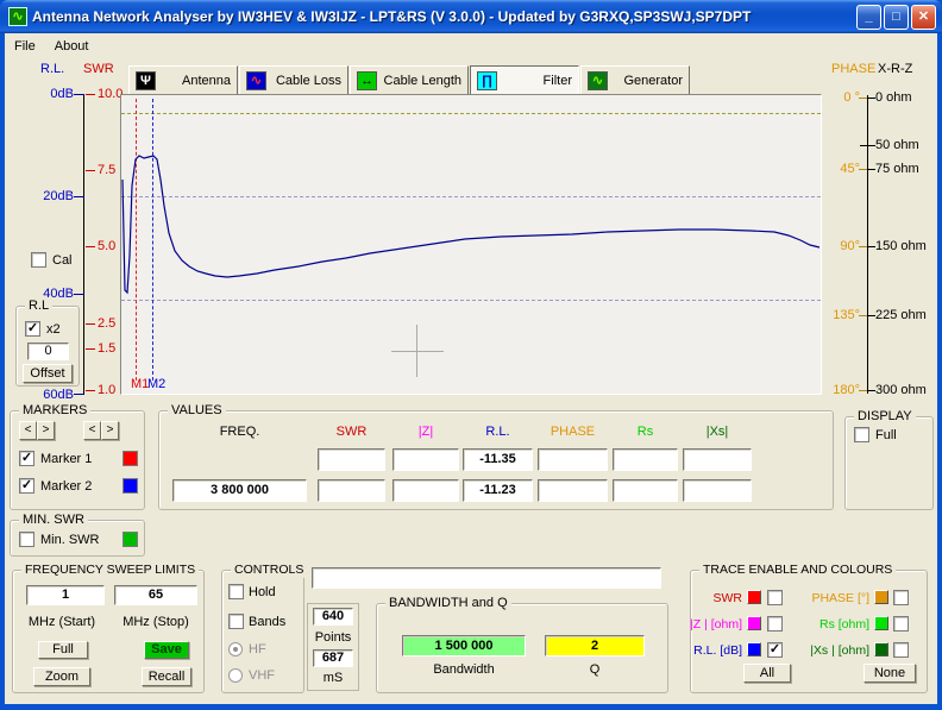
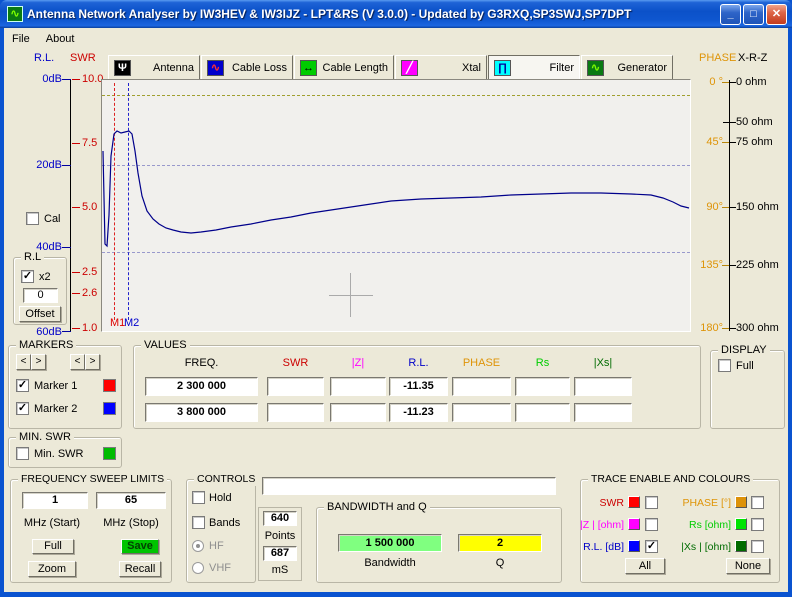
  ∿
  Antenna Network Analyser by IW3HEV & IW3IJZ - LPT&RS (V 3.0.0) - Updated by G3RXQ,SP3SWJ,SP7DPT
  _
  □
  ✕
  File
  About
  Ψ
  Antenna
  ∿
  Cable Loss
  ↔
  Cable Length
+ ╱
+ Xtal
  ∏
  Filter
  ∿
  Generator
  R.L.
  SWR
  0dB
  20dB
  40dB
  60dB
  10.
  7.5
  5.0
  2.5
- 1.5
+ 2.6
  1.0
  Cal
  R.L
  x2
  0
  Offset
  PHASE
  X-R-Z
  0 °
  45°
  90°
  135°
  180°
  0 ohm
  50 ohm
  75 ohm
  150 ohm
  225 ohm
  300 ohm
  M1
  M2
  MARKERS
  <
  >
  <
  >
  Marker 1
  Marker 2
  VALUES
  FREQ.
  SWR
  |Z|
  R.L.
  PHASE
  Rs
  |Xs|
+ 2 300 000
  -11.35
  3 800 000
  -11.23
  DISPLAY
  Full
  MIN. SWR
  Min. SWR
  FREQUENCY SWEEP LIMITS
  1
  65
  MHz (Start)
  MHz (Stop)
  Full
  Save
  Zoom
  Recall
  CONTROLS
  Hold
  Bands
  HF
  VHF
  640
  Points
  687
  mS
  BANDWIDTH and Q
  1 500 000
  Bandwidth
  2
  Q
  TRACE ENABLE AND COLOURS
  SWR
  PHASE [°]
  |Z | [ohm]
  Rs [ohm]
  R.L. [dB]
  |Xs | [ohm]
  All
  None
